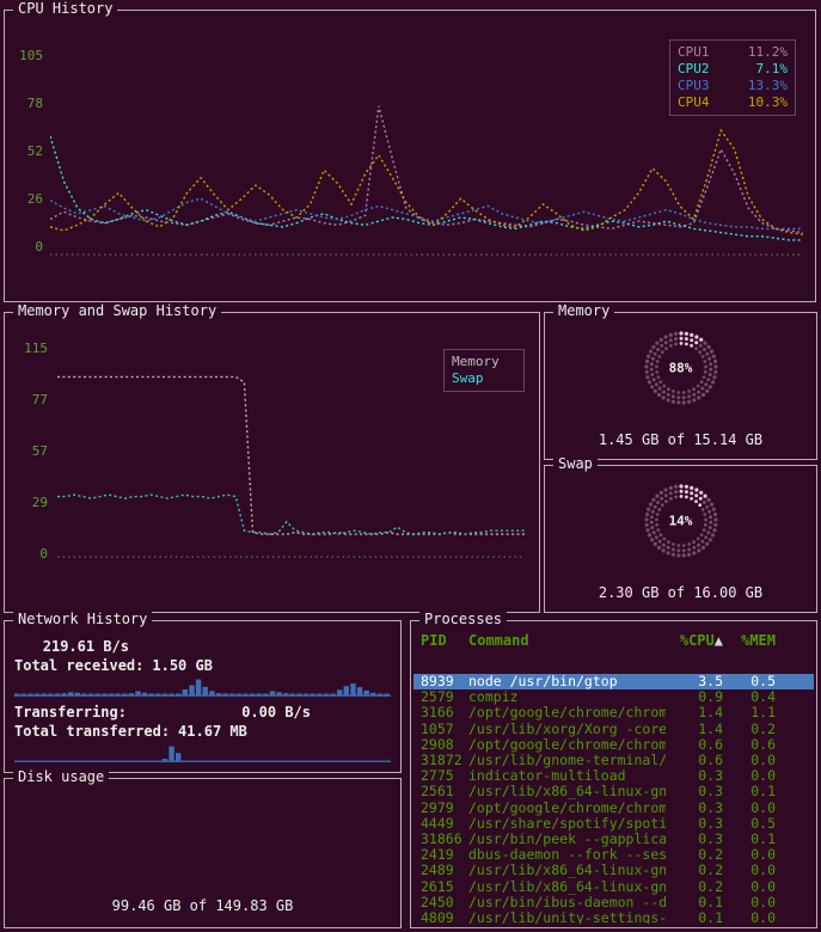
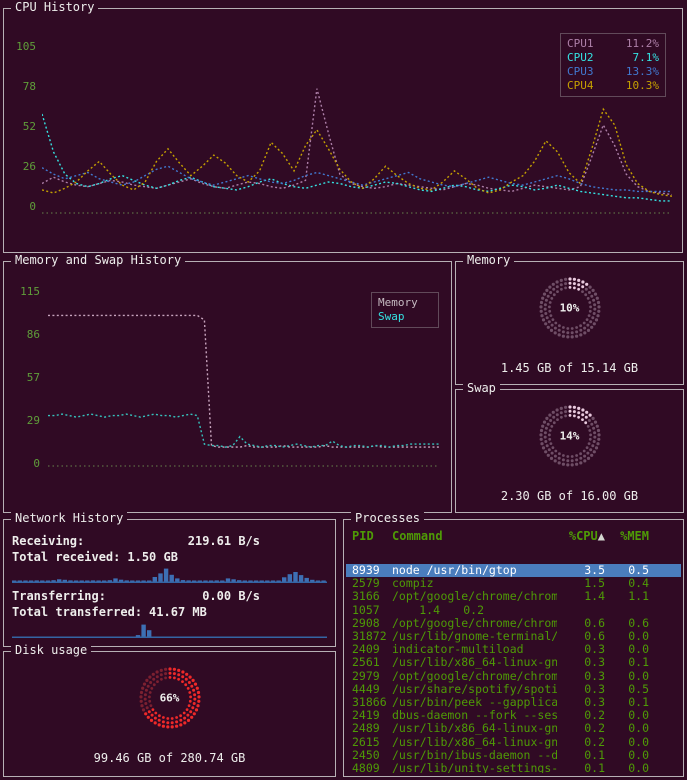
  CPU History
  105
  78
  52
  26
  0
  CPU1
  11.2%
  CPU2
  7.1%
  CPU3
  13.3%
  CPU4
  10.3%
  Memory and Swap History
  115
- 77
+ 86
  57
  29
  0
  Memory
  Swap
  Memory
- 88%
+ 10%
  1.45 GB of 15.14 GB
  Swap
  14%
  2.30 GB of 16.00 GB
  Network History
+ Receiving:
  219.61 B/s
  Total received:
  1.50 GB
  Transferring:
  0.00 B/s
  Total transferred:
  41.67 MB
  Disk usage
+ 66%
- 99.46 GB of 149.83 GB
+ 99.46 GB of 280.74 GB
  Processes
  PID
  Command
  %CPU▲
  %MEM
  8939
  node /usr/bin/gtop
  3.5
  0.5
  2579
  compiz
- 0.9
+ 1.5
  0.4
  3166
  /opt/google/chrome/chrom
  1.4
  1.1
  1057
- /usr/lib/xorg/Xorg -core
  1.4
  0.2
  2908
  /opt/google/chrome/chrom
  0.6
  0.6
  31872
  /usr/lib/gnome-terminal/
  0.6
  0.0
- 2775
+ 2409
  indicator-multiload
  0.3
  0.0
  2561
  /usr/lib/x86_64-linux-gn
  0.3
  0.1
  2979
  /opt/google/chrome/chrom
  0.3
  0.0
  4449
  /usr/share/spotify/spoti
  0.3
  0.5
  31866
  /usr/bin/peek --gapplica
  0.3
  0.1
  2419
  dbus-daemon --fork --ses
  0.2
  0.0
  2489
  /usr/lib/x86_64-linux-gn
  0.2
  0.0
  2615
  /usr/lib/x86_64-linux-gn
  0.2
  0.0
  2450
  /usr/bin/ibus-daemon --d
  0.1
  0.0
  4809
  /usr/lib/unity-settings-
  0.1
  0.0
